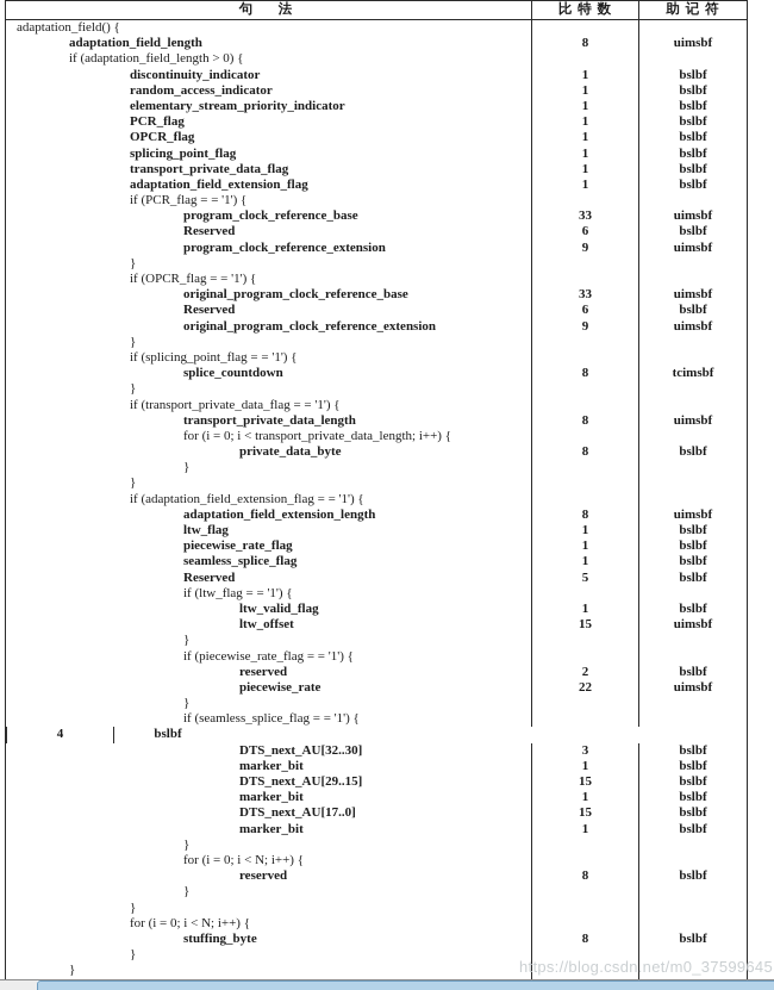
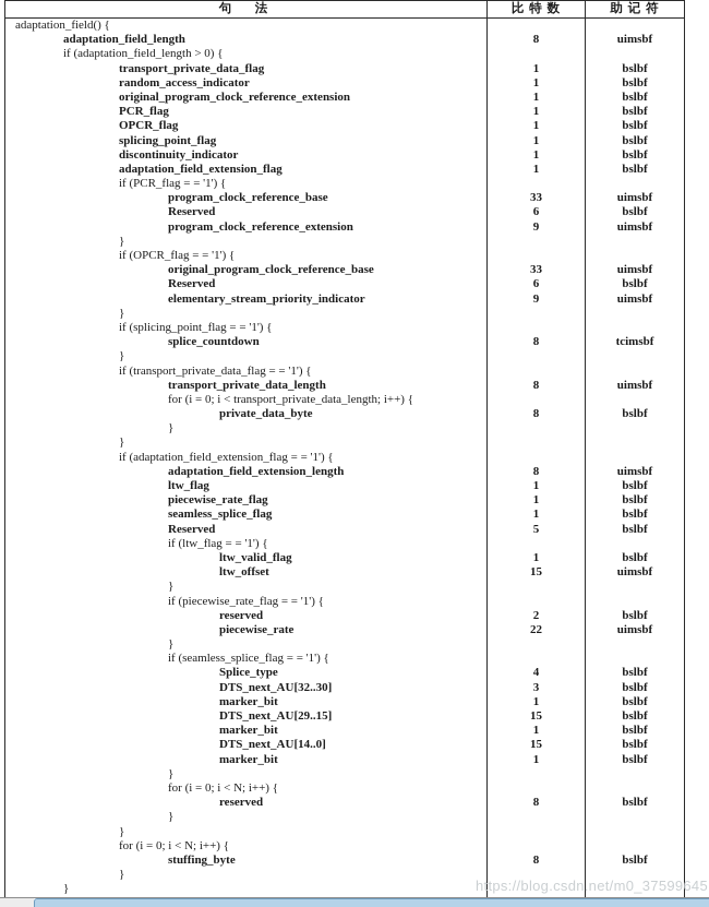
  句 法
  比 特 数
  助 记 符
  adaptation_field() {
  adaptation_field_length
  8
  uimsbf
  if (adaptation_field_length > 0) {
- discontinuity_indicator
+ transport_private_data_flag
  1
  bslbf
  random_access_indicator
  1
  bslbf
- elementary_stream_priority_indicator
+ original_program_clock_reference_extension
  1
  bslbf
  PCR_flag
  1
  bslbf
  OPCR_flag
  1
  bslbf
  splicing_point_flag
  1
  bslbf
- transport_private_data_flag
+ discontinuity_indicator
  1
  bslbf
  adaptation_field_extension_flag
  1
  bslbf
  if (PCR_flag = = '1') {
  program_clock_reference_base
  33
  uimsbf
  Reserved
  6
  bslbf
  program_clock_reference_extension
  9
  uimsbf
  }
  if (OPCR_flag = = '1') {
  original_program_clock_reference_base
  33
  uimsbf
  Reserved
  6
  bslbf
- original_program_clock_reference_extension
+ elementary_stream_priority_indicator
  9
  uimsbf
  }
  if (splicing_point_flag = = '1') {
  splice_countdown
  8
  tcimsbf
  }
  if (transport_private_data_flag = = '1') {
  transport_private_data_length
  8
  uimsbf
  for (i = 0; i < transport_private_data_length; i++) {
  private_data_byte
  8
  bslbf
  }
  }
  if (adaptation_field_extension_flag = = '1') {
  adaptation_field_extension_length
  8
  uimsbf
  ltw_flag
  1
  bslbf
  piecewise_rate_flag
  1
  bslbf
  seamless_splice_flag
  1
  bslbf
  Reserved
  5
  bslbf
  if (ltw_flag = = '1') {
  ltw_valid_flag
  1
  bslbf
  ltw_offset
  15
  uimsbf
  }
  if (piecewise_rate_flag = = '1') {
  reserved
  2
  bslbf
  piecewise_rate
  22
  uimsbf
  }
  if (seamless_splice_flag = = '1') {
+ Splice_type
  4
  bslbf
  DTS_next_AU[32..30]
  3
  bslbf
  marker_bit
  1
  bslbf
  DTS_next_AU[29..15]
  15
  bslbf
  marker_bit
  1
  bslbf
- DTS_next_AU[17..0]
+ DTS_next_AU[14..0]
  15
  bslbf
  marker_bit
  1
  bslbf
  }
  for (i = 0; i < N; i++) {
  reserved
  8
  bslbf
  }
  }
  for (i = 0; i < N; i++) {
  stuffing_byte
  8
  bslbf
  }
  }
  https://blog.csdn.net/m0_37599645
